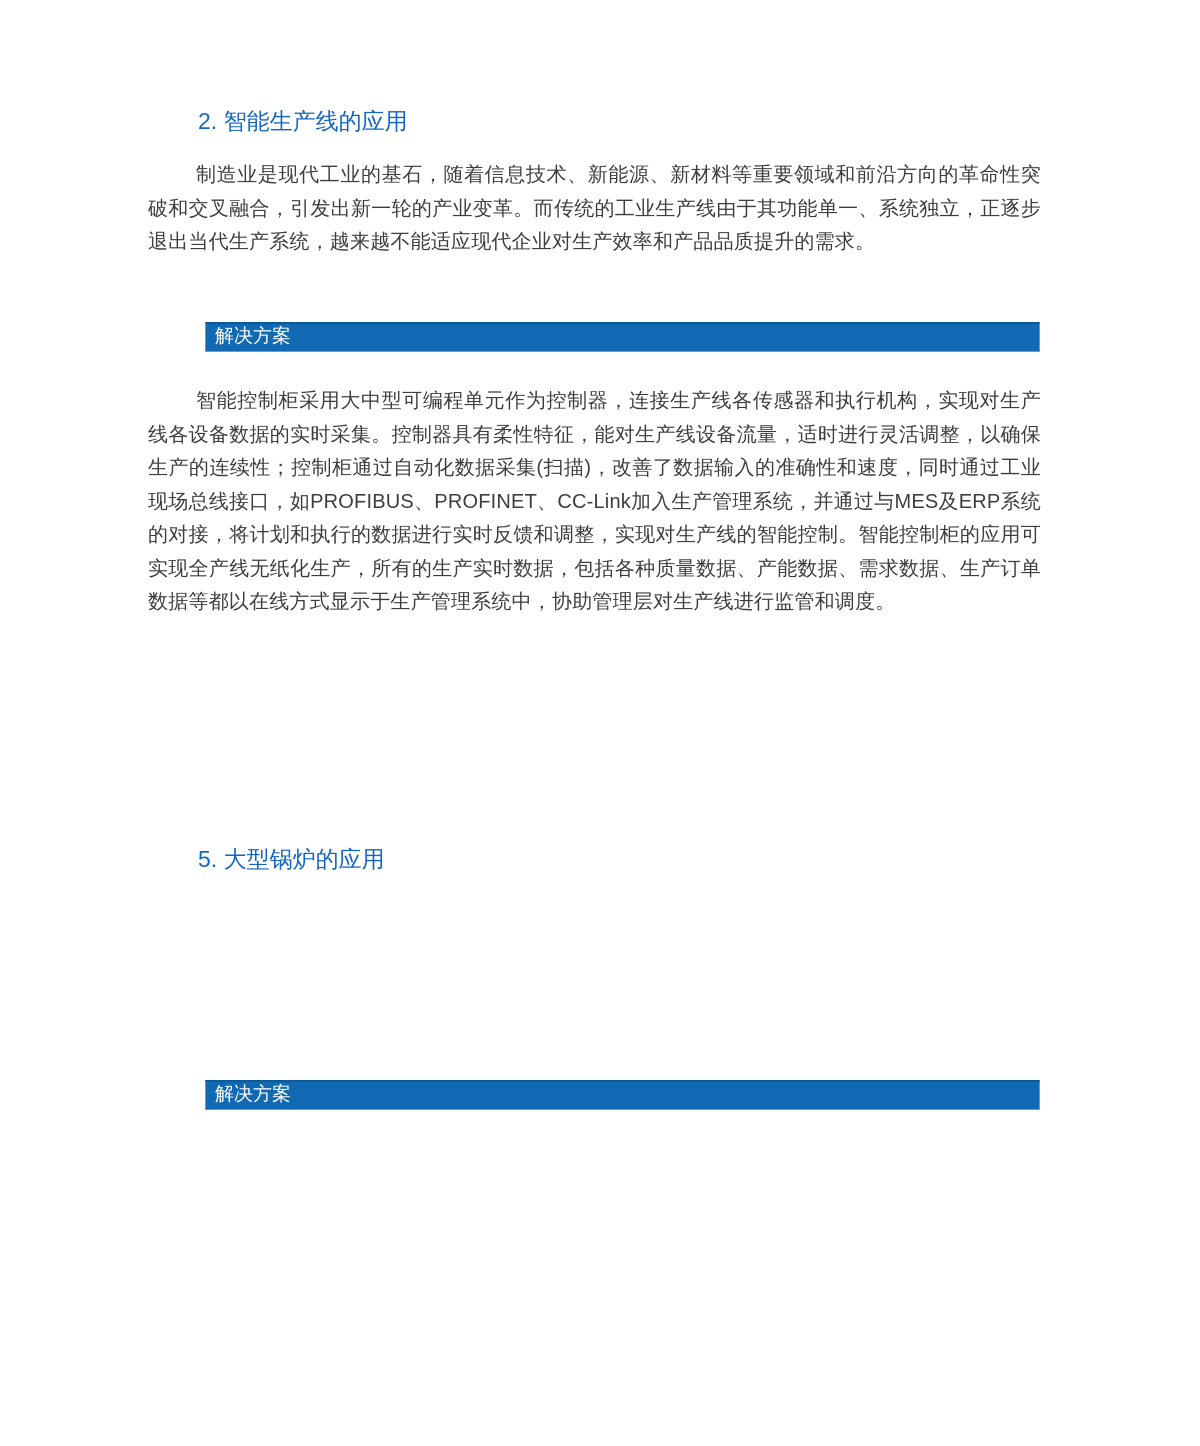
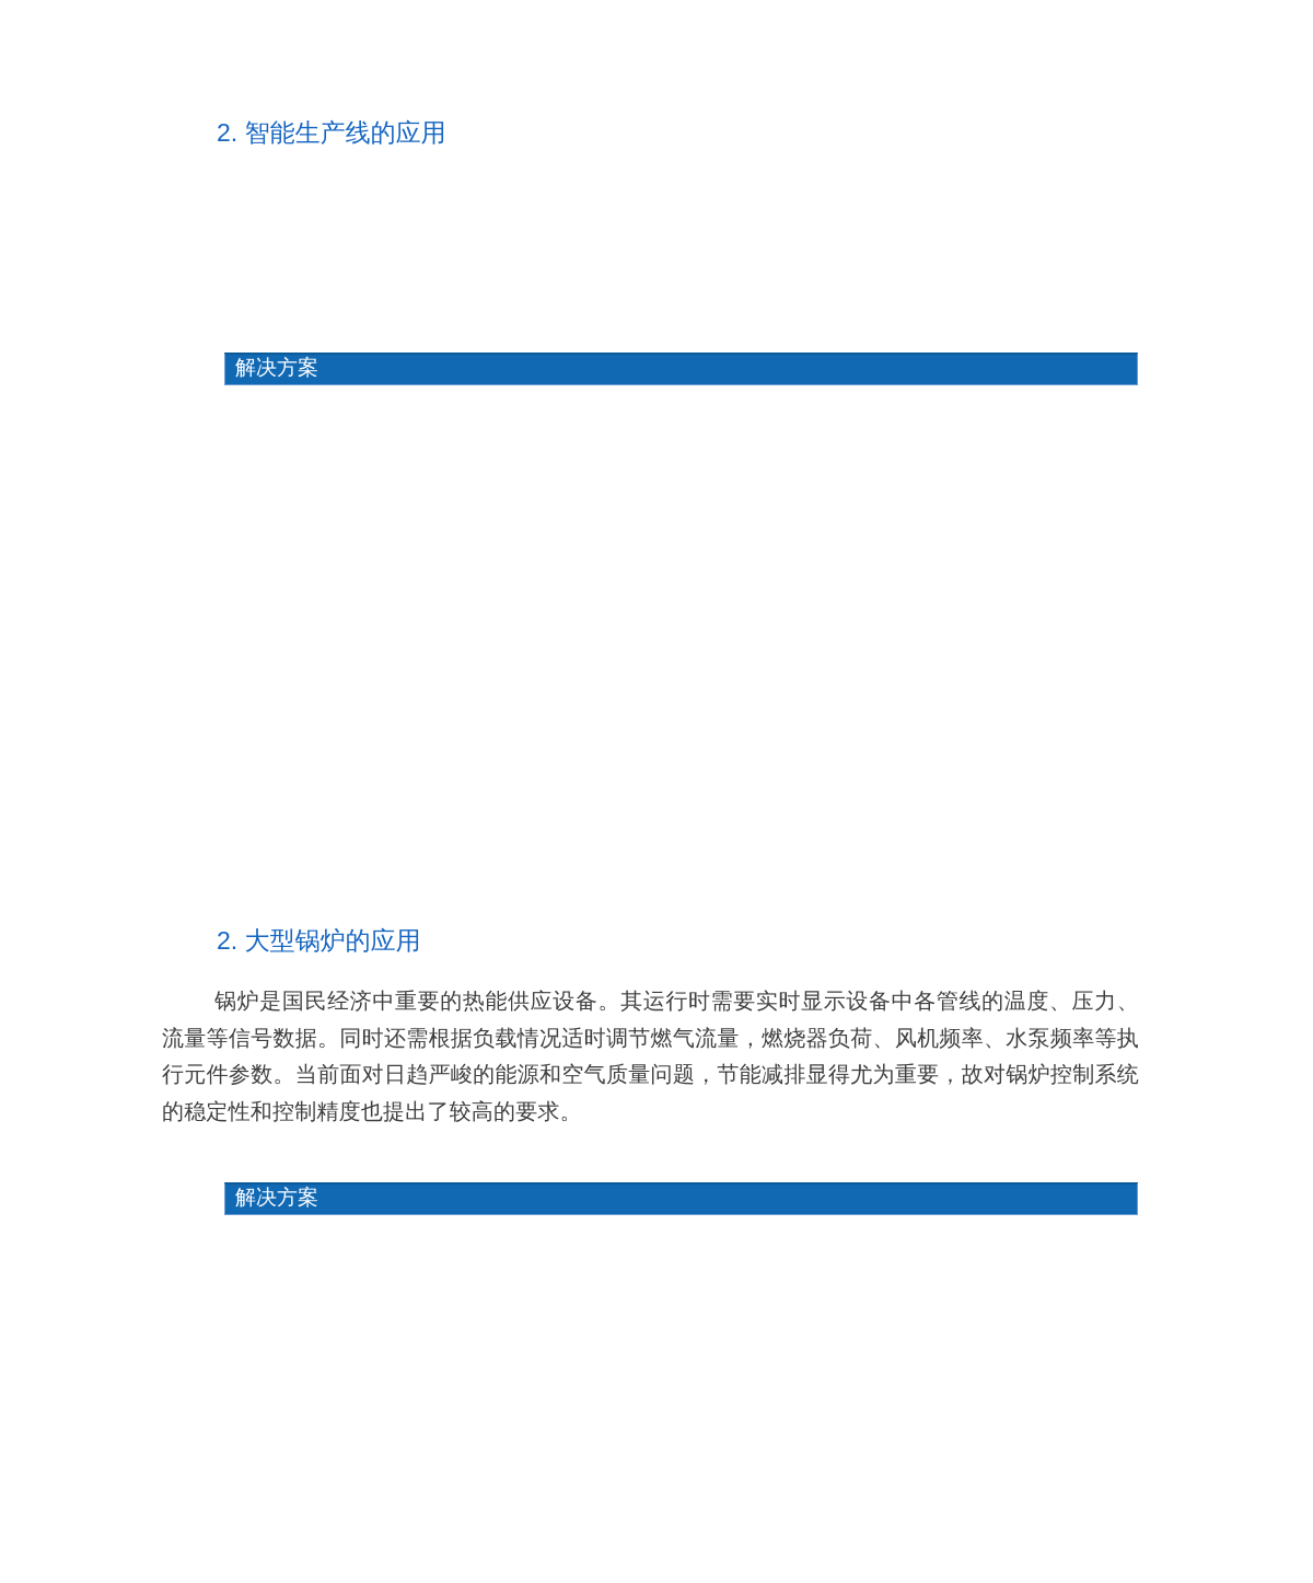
  2. 智能生产线的应用
- 制造业是现代工业的基石，随着信息技术、新能源、新材料等重要领域和前沿方向的革命性突破和交叉融合，引发出新一轮的产业变革。而传统的工业生产线由于其功能单一、系统独立，正逐步退出当代生产系统，越来越不能适应现代企业对生产效率和产品品质提升的需求。
  解决方案
- 智能控制柜采用大中型可编程单元作为控制器，连接生产线各传感器和执行机构，实现对生产线各设备数据的实时采集。控制器具有柔性特征，能对生产线设备流量，适时进行灵活调整，以确保生产的连续性；控制柜通过自动化数据采集(扫描)，改善了数据输入的准确性和速度，同时通过工业现场总线接口，如PROFIBUS、PROFINET、CC-Link加入生产管理系统，并通过与MES及ERP系统的对接，将计划和执行的数据进行实时反馈和调整，实现对生产线的智能控制。智能控制柜的应用可实现全产线无纸化生产，所有的生产实时数据，包括各种质量数据、产能数据、需求数据、生产订单数据等都以在线方式显示于生产管理系统中，协助管理层对生产线进行监管和调度。
- 5. 大型锅炉的应用
+ 2. 大型锅炉的应用
+ 锅炉是国民经济中重要的热能供应设备。其运行时需要实时显示设备中各管线的温度、压力、流量等信号数据。同时还需根据负载情况适时调节燃气流量，燃烧器负荷、风机频率、水泵频率等执行元件参数。当前面对日趋严峻的能源和空气质量问题，节能减排显得尤为重要，故对锅炉控制系统的稳定性和控制精度也提出了较高的要求。
  解决方案
